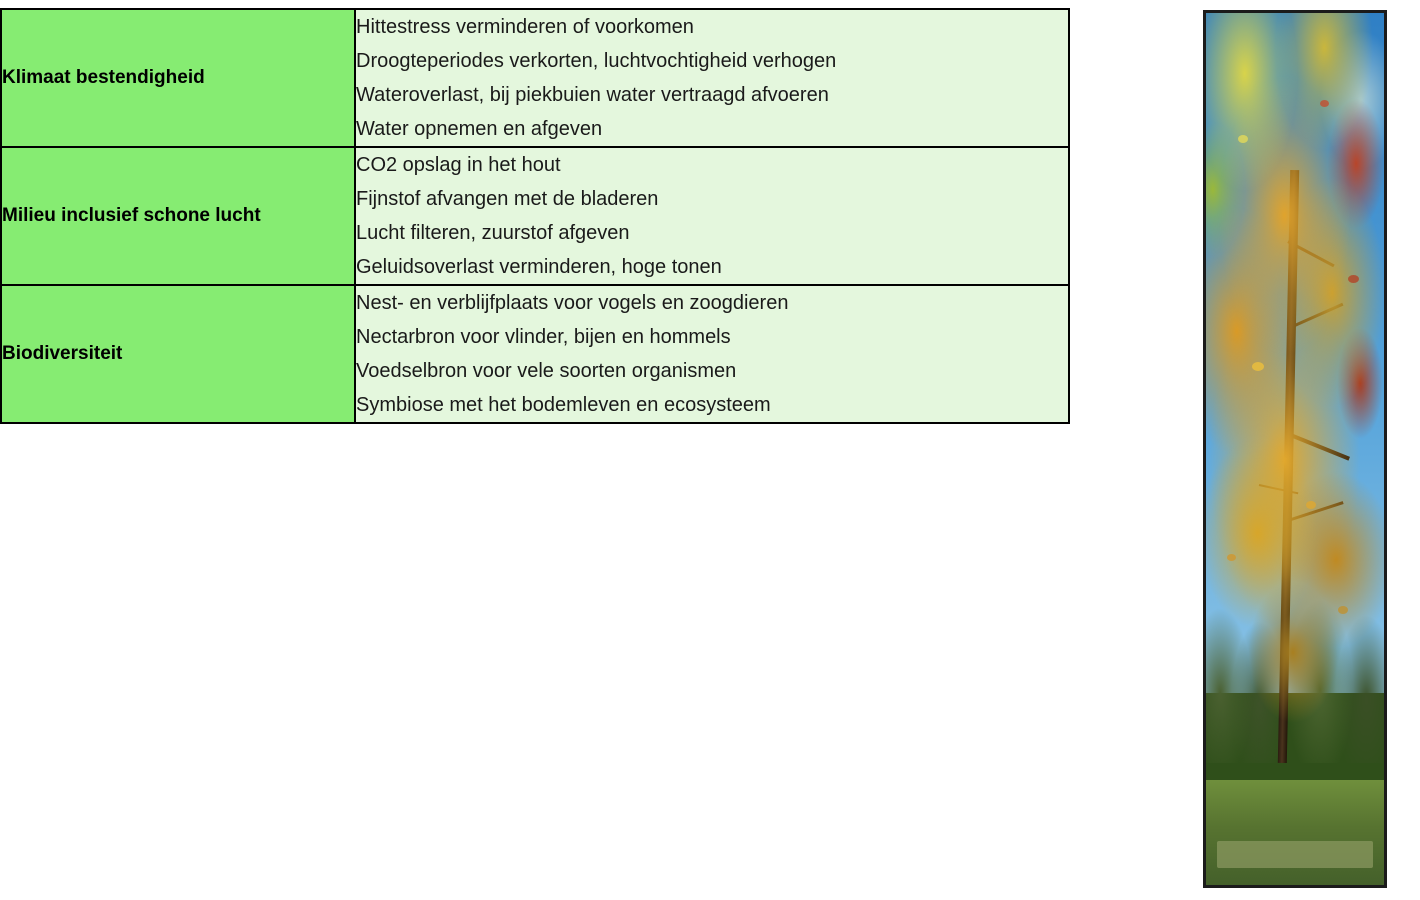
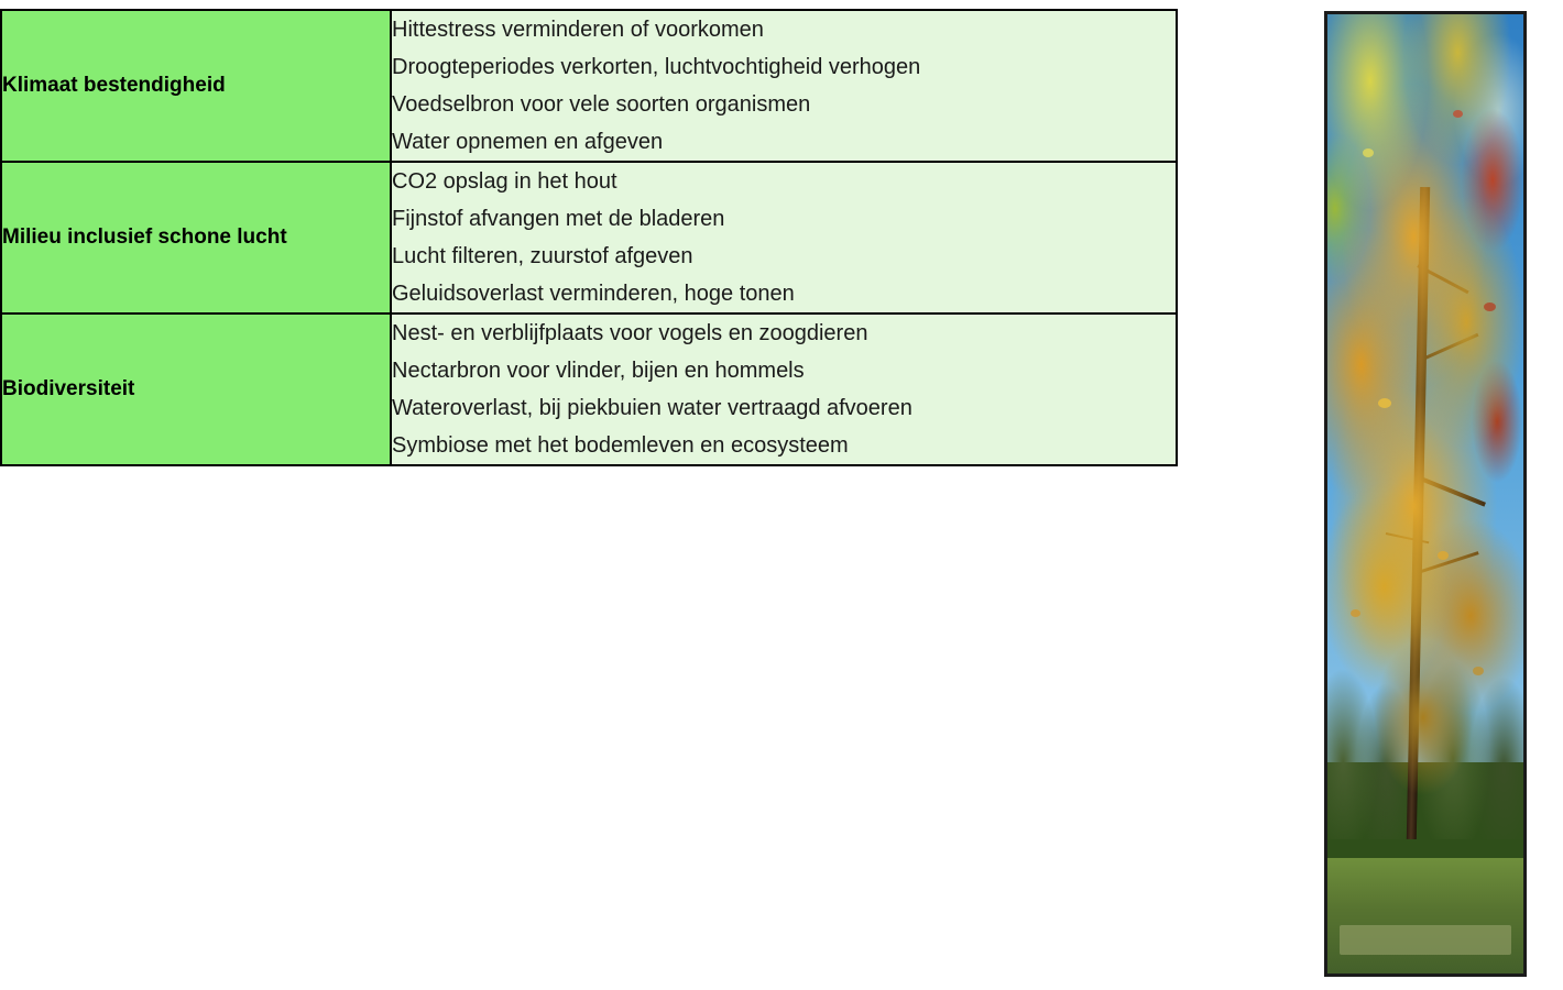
- Klimaat bestendigheid	Hittestress verminderen of voorkomen Droogteperiodes verkorten, luchtvochtigheid verhogen Wateroverlast, bij piekbuien water vertraagd afvoeren Water opnemen en afgeven
+ Klimaat bestendigheid	Hittestress verminderen of voorkomen Droogteperiodes verkorten, luchtvochtigheid verhogen Voedselbron voor vele soorten organismen Water opnemen en afgeven
  Milieu inclusief schone lucht	CO2 opslag in het hout Fijnstof afvangen met de bladeren Lucht filteren, zuurstof afgeven Geluidsoverlast verminderen, hoge tonen
- Biodiversiteit	Nest- en verblijfplaats voor vogels en zoogdieren Nectarbron voor vlinder, bijen en hommels Voedselbron voor vele soorten organismen Symbiose met het bodemleven en ecosysteem
+ Biodiversiteit	Nest- en verblijfplaats voor vogels en zoogdieren Nectarbron voor vlinder, bijen en hommels Wateroverlast, bij piekbuien water vertraagd afvoeren Symbiose met het bodemleven en ecosysteem
